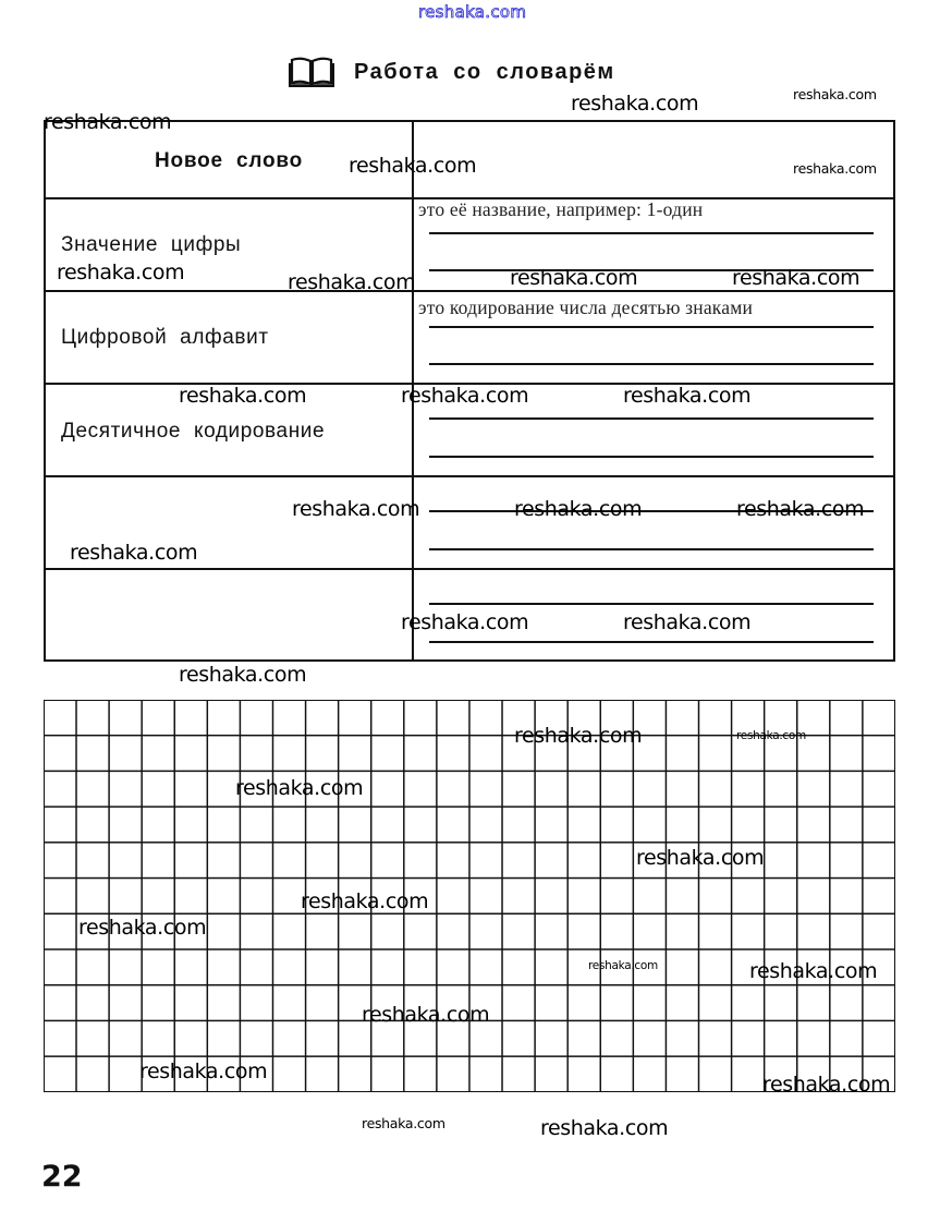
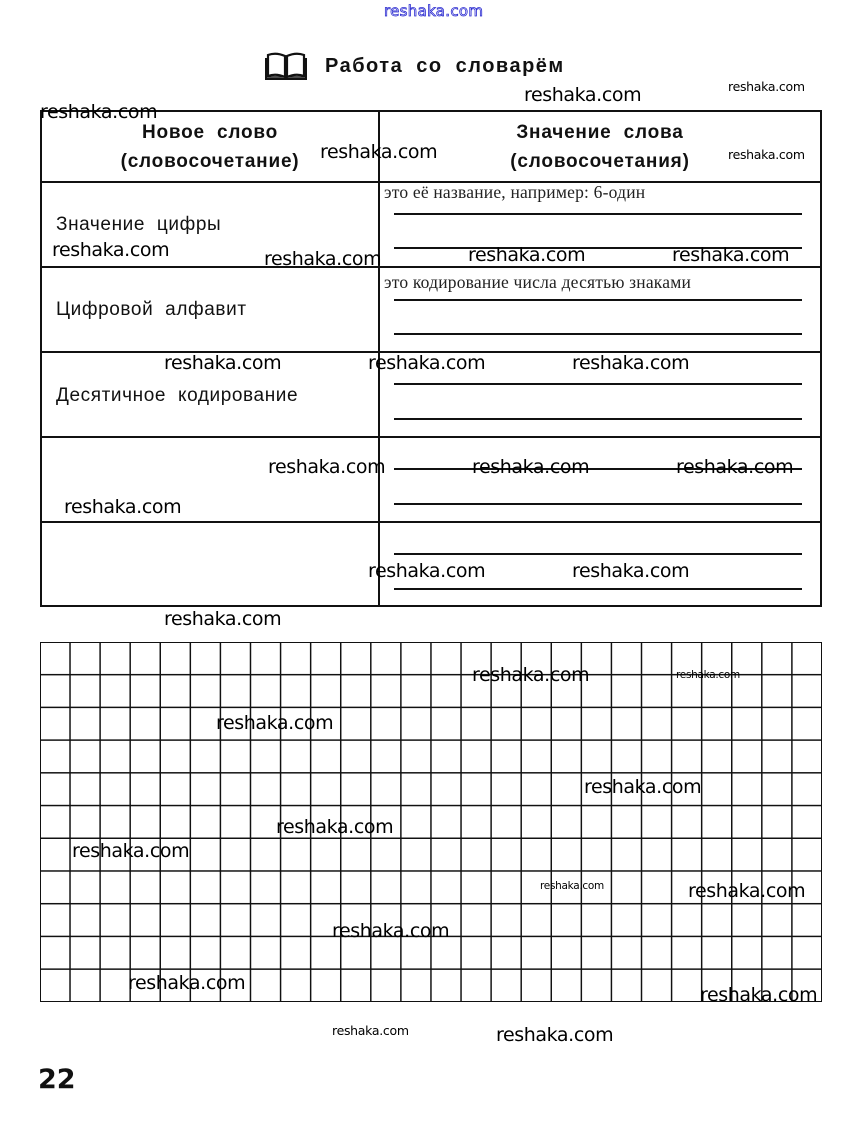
  reshaka.com
  Работа со словарём
  Новое слово
+ (словосочетание)
+ Значение слова
+ (словосочетания)
  Значение цифры
- это её название, например: 1-один
+ это её название, например: 6-один
  Цифровой алфавит
  это кодирование числа десятью знаками
  Десятичное кодирование
  22
  reshaka.com
  reshaka.com
  reshaka.com
  reshaka.com
  reshaka.com
  reshaka.com
  reshaka.com
  reshaka.com
  reshaka.com
  reshaka.com
  reshaka.com
  reshaka.com
  reshaka.com
  reshaka.com
  reshaka.com
  reshaka.com
  reshaka.com
  reshaka.com
  reshaka.com
  reshaka.com
  reshaka.com
  reshaka.com
  reshaka.com
  reshaka.com
  reshaka.com
  reshaka.com
  reshaka.com
  reshaka.com
  reshaka.com
  reshaka.com
  reshaka.com
  reshaka.com
